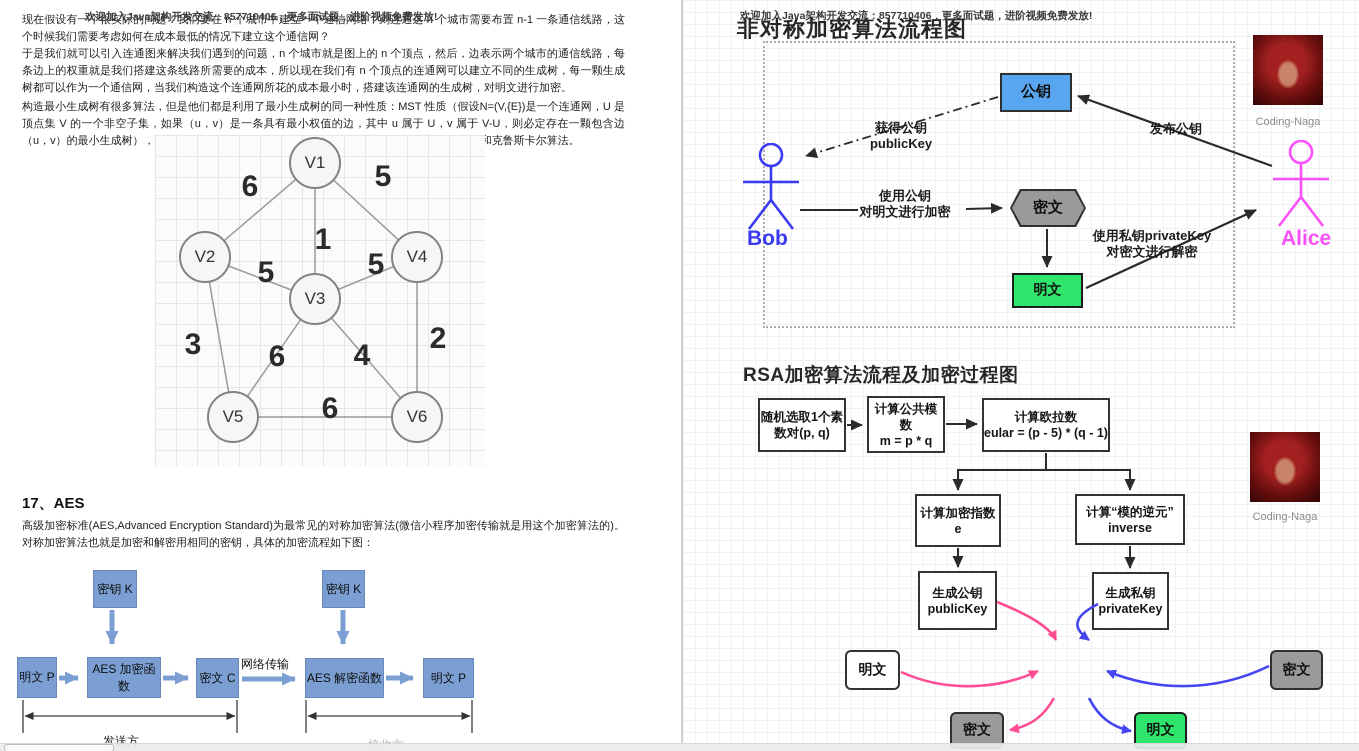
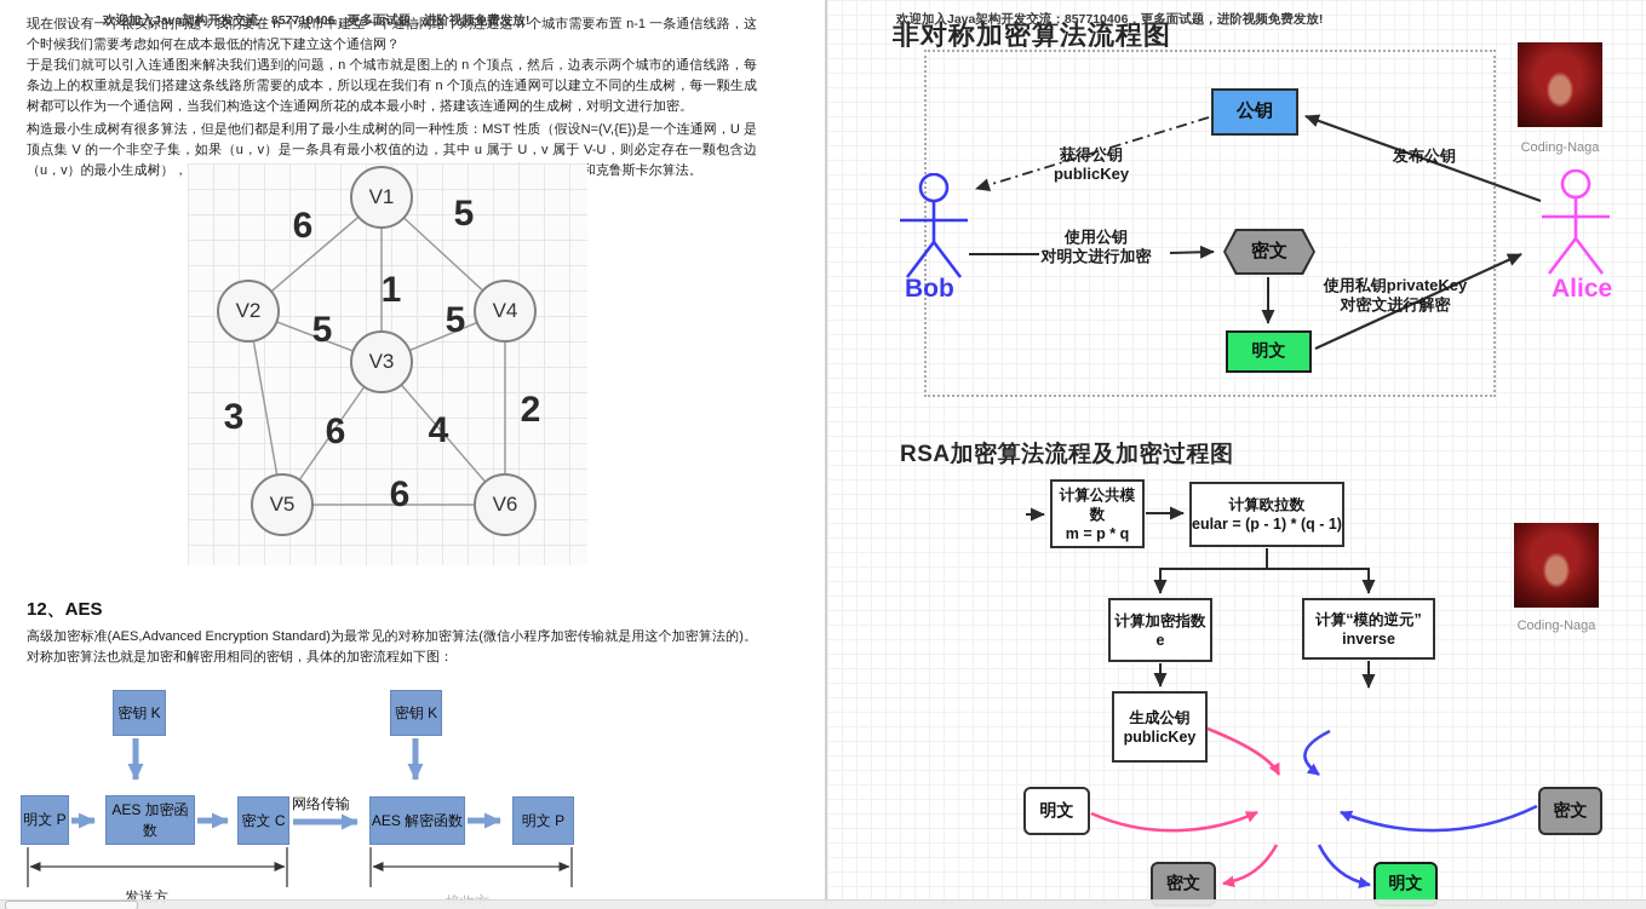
  欢迎加入Java架构开发交流：857710406，更多面试题，进阶视频免费发放!
  现在假设有一个很实际的问题：我们要在 n 个城市中建立一个通信网络，则连通这 n 个城市需要布置 n-1 一条通信线路，这个时候我们需要考虑如何在成本最低的情况下建立这个通信网？
  于是我们就可以引入连通图来解决我们遇到的问题，n 个城市就是图上的 n 个顶点，然后，边表示两个城市的通信线路，每条边上的权重就是我们搭建这条线路所需要的成本，所以现在我们有 n 个顶点的连通网可以建立不同的生成树，每一颗生成树都可以作为一个通信网，当我们构造这个连通网所花的成本最小时，搭建该连通网的生成树，对明文进行加密。
  构造最小生成树有很多算法，但是他们都是利用了最小生成树的同一种性质：MST 性质（假设N=(V,{E})是一个连通网，U 是顶点集 V 的一个非空子集，如果（u，v）是一条具有最小权值的边，其中 u 属于 U，v 属于 V-U，则必定存在一颗包含边（u，v）的最小生成树），和克鲁斯卡尔算法。
  V1
  V2
  V3
  V4
  V5
  V6
  6
  5
  1
  5
  5
  3
  6
  4
  2
  6
- 17、AES
+ 12、AES
  高级加密标准(AES,Advanced Encryption Standard)为最常见的对称加密算法(微信小程序加密传输就是用这个加密算法的)。对称加密算法也就是加密和解密用相同的密钥，具体的加密流程如下图：
  密钥 K
  明文 P
  AES 加密函数
  密文 C
  AES 解密函数
  密钥 K
  明文 P
  网络传输
  发送方
  欢迎加入Java架构开发交流：857710406，更多面试题，进阶视频免费发放!
  非对称加密算法流程图
  公钥
  Bob
  Alice
  获得公钥
  publicKey
  使用公钥
  对明文进行加密
  发布公钥
  使用私钥privateKey
  对密文进行解密
  密文
  明文
  Coding-Naga
  Coding-Naga
  RSA加密算法流程及加密过程图
- 随机选取1个素
- 数对(p, q)
  计算公共模数
  m = p * q
  计算欧拉数
- eular = (p - 5) * (q - 1)
+ eular = (p - 1) * (q - 1)
  计算加密指数
  e
  计算“模的逆元”
  inverse
  生成公钥
  publicKey
- 生成私钥
- privateKey
  明文
  密文
  密文
  明文
